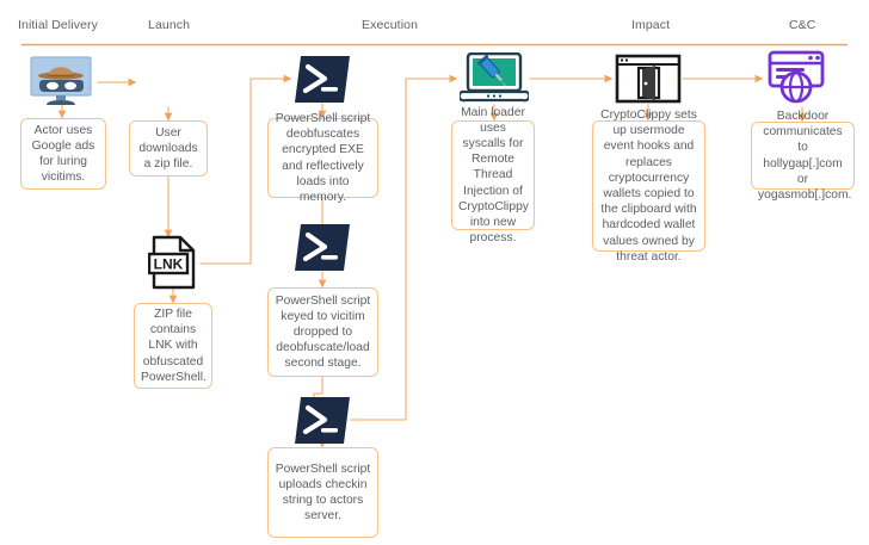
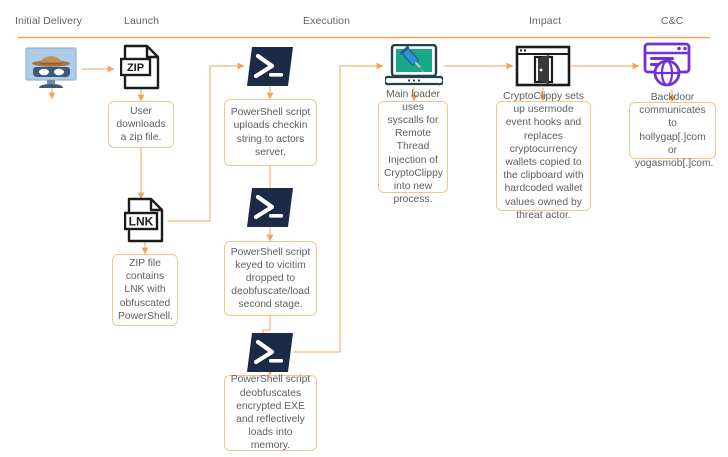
  Initial Delivery
  Launch
  Execution
  Impact
  C&C
+ ZIP
  LNK
- Actor uses Google ads for luring vicitims.
  User downloads a zip file.
  ZIP file contains LNK with obfuscated PowerShell.
- PowerShell script deobfuscates encrypted EXE and reflectively loads into memory.
+ PowerShell script uploads checkin string to actors server.
  PowerShell script keyed to vicitim dropped to deobfuscate/load second stage.
- PowerShell script uploads checkin string to actors server.
+ PowerShell script deobfuscates encrypted EXE and reflectively loads into memory.
  Main loader uses syscalls for Remote Thread Injection of CryptoClippy into new process.
  CryptoClippy sets up usermode event hooks and replaces cryptocurrency wallets copied to the clipboard with hardcoded wallet values owned by threat actor.
  Backdoor communicates to hollygap[.]com or yogasmob[.]com.
